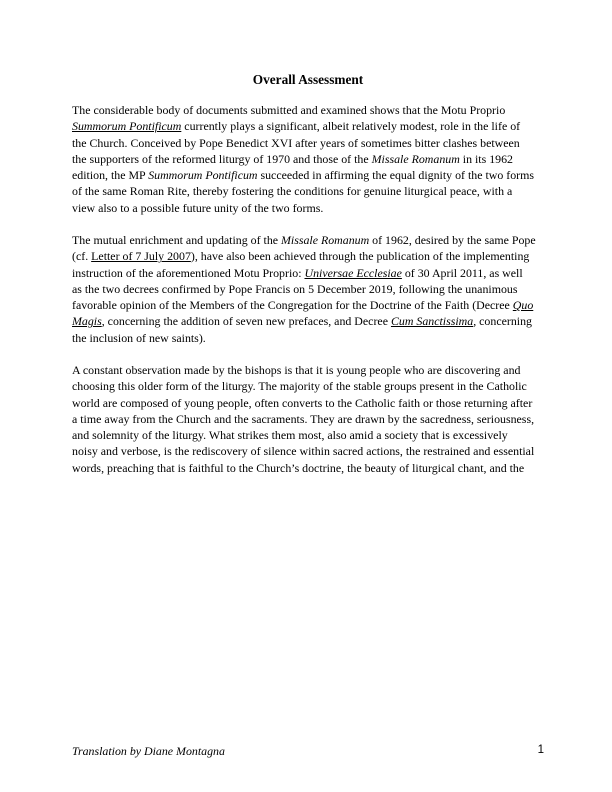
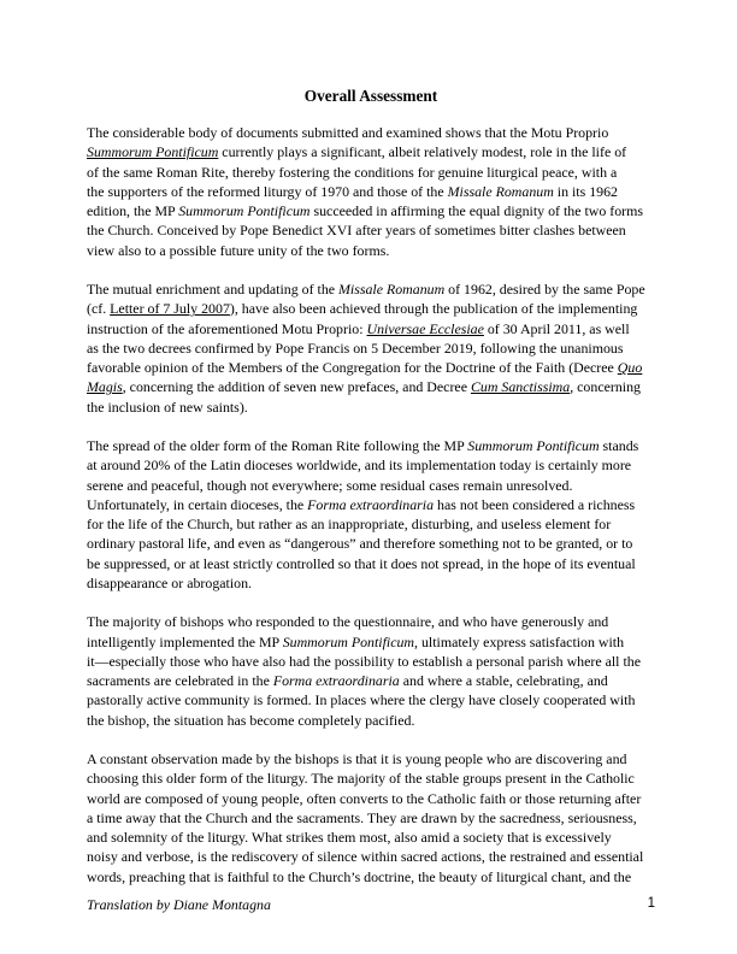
  Overall Assessment
  The considerable body of documents submitted and examined shows that the Motu Proprio
  Summorum Pontificum currently plays a significant, albeit relatively modest, role in the life of
- the Church. Conceived by Pope Benedict XVI after years of sometimes bitter clashes between
+ of the same Roman Rite, thereby fostering the conditions for genuine liturgical peace, with a
  the supporters of the reformed liturgy of 1970 and those of the Missale Romanum in its 1962
  edition, the MP Summorum Pontificum succeeded in affirming the equal dignity of the two forms
- of the same Roman Rite, thereby fostering the conditions for genuine liturgical peace, with a
+ the Church. Conceived by Pope Benedict XVI after years of sometimes bitter clashes between
  view also to a possible future unity of the two forms.
  The mutual enrichment and updating of the Missale Romanum of 1962, desired by the same Pope
  (cf. Letter of 7 July 2007), have also been achieved through the publication of the implementing
  instruction of the aforementioned Motu Proprio: Universae Ecclesiae of 30 April 2011, as well
  as the two decrees confirmed by Pope Francis on 5 December 2019, following the unanimous
  favorable opinion of the Members of the Congregation for the Doctrine of the Faith (Decree Quo
  Magis, concerning the addition of seven new prefaces, and Decree Cum Sanctissima, concerning
  the inclusion of new saints).
+ The spread of the older form of the Roman Rite following the MP Summorum Pontificum stands
+ at around 20% of the Latin dioceses worldwide, and its implementation today is certainly more
+ serene and peaceful, though not everywhere; some residual cases remain unresolved.
+ Unfortunately, in certain dioceses, the Forma extraordinaria has not been considered a richness
+ for the life of the Church, but rather as an inappropriate, disturbing, and useless element for
+ ordinary pastoral life, and even as “dangerous” and therefore something not to be granted, or to
+ be suppressed, or at least strictly controlled so that it does not spread, in the hope of its eventual
+ disappearance or abrogation.
+ The majority of bishops who responded to the questionnaire, and who have generously and
+ intelligently implemented the MP Summorum Pontificum, ultimately express satisfaction with
+ it—especially those who have also had the possibility to establish a personal parish where all the
+ sacraments are celebrated in the Forma extraordinaria and where a stable, celebrating, and
+ pastorally active community is formed. In places where the clergy have closely cooperated with
+ the bishop, the situation has become completely pacified.
  A constant observation made by the bishops is that it is young people who are discovering and
  choosing this older form of the liturgy. The majority of the stable groups present in the Catholic
  world are composed of young people, often converts to the Catholic faith or those returning after
- a time away from the Church and the sacraments. They are drawn by the sacredness, seriousness,
+ a time away that the Church and the sacraments. They are drawn by the sacredness, seriousness,
  and solemnity of the liturgy. What strikes them most, also amid a society that is excessively
  noisy and verbose, is the rediscovery of silence within sacred actions, the restrained and essential
  words, preaching that is faithful to the Church’s doctrine, the beauty of liturgical chant, and the
  Translation by Diane Montagna
  1
